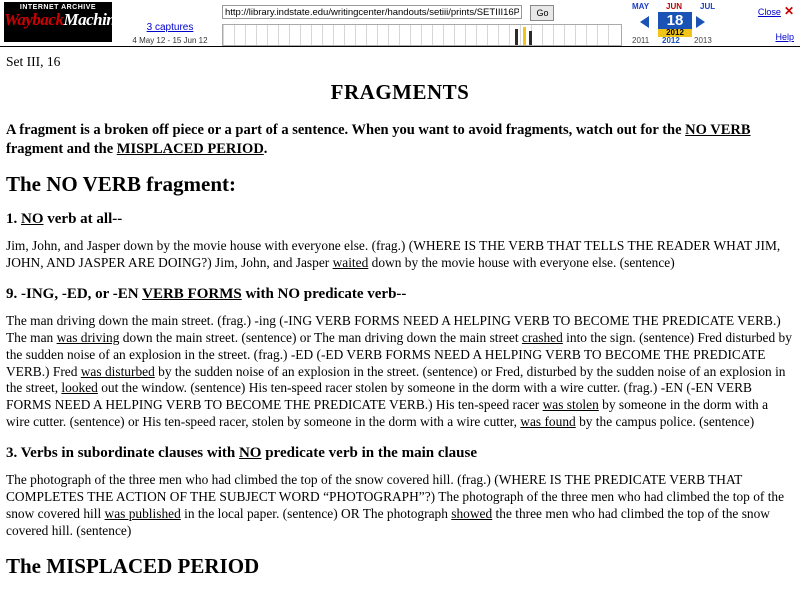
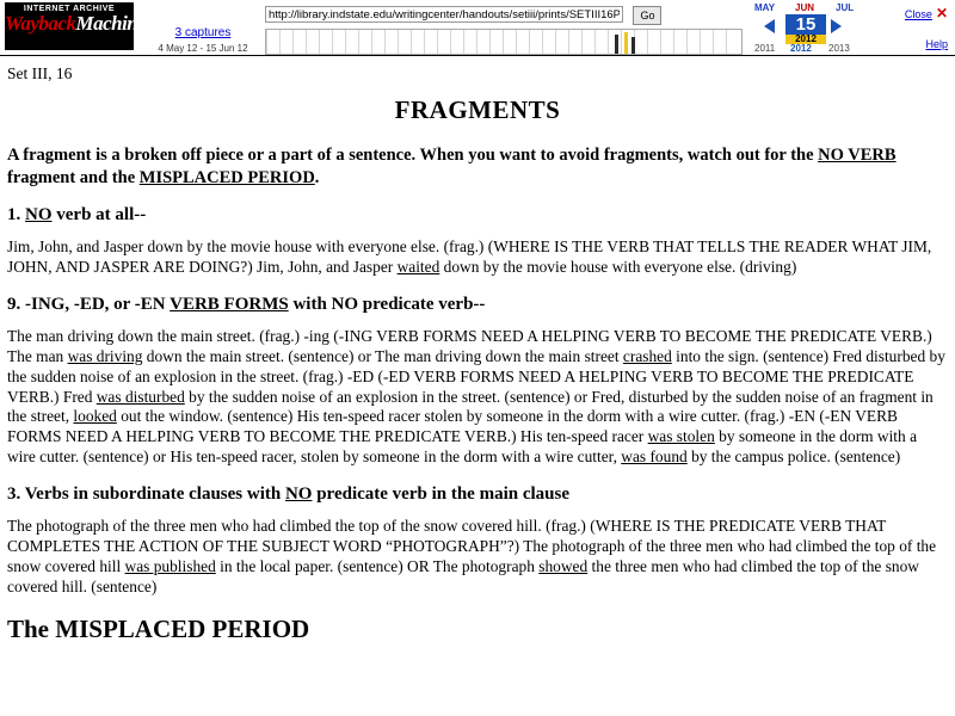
  WaybackMachin
  3 captures
  4 May 12 - 15 Jun 12
  http://library.indstate.edu/writingcenter/handouts/setiii/prints/SETIII16P Go
  MAY
  JUN
  JUL
- 18
+ 15
  2012
  2011
  2012
  2013
  Close ✕
  Help
  Set III, 16
  FRAGMENTS
  A fragment is a broken off piece or a part of a sentence. When you want to avoid fragments, watch out for the NO VERB fragment and the MISPLACED PERIOD.
- The NO VERB fragment:
  1. NO verb at all--
- Jim, John, and Jasper down by the movie house with everyone else. (frag.) (WHERE IS THE VERB THAT TELLS THE READER WHAT JIM, JOHN, AND JASPER ARE DOING?) Jim, John, and Jasper waited down by the movie house with everyone else. (sentence)
+ Jim, John, and Jasper down by the movie house with everyone else. (frag.) (WHERE IS THE VERB THAT TELLS THE READER WHAT JIM, JOHN, AND JASPER ARE DOING?) Jim, John, and Jasper waited down by the movie house with everyone else. (driving)
  9. -ING, -ED, or -EN VERB FORMS with NO predicate verb--
- The man driving down the main street. (frag.) -ing (-ING VERB FORMS NEED A HELPING VERB TO BECOME THE PREDICATE VERB.) The man was driving down the main street. (sentence) or The man driving down the main street crashed into the sign. (sentence) Fred disturbed by the sudden noise of an explosion in the street. (frag.) -ED (-ED VERB FORMS NEED A HELPING VERB TO BECOME THE PREDICATE VERB.) Fred was disturbed by the sudden noise of an explosion in the street. (sentence) or Fred, disturbed by the sudden noise of an explosion in the street, looked out the window. (sentence) His ten-speed racer stolen by someone in the dorm with a wire cutter. (frag.) -EN (-EN VERB FORMS NEED A HELPING VERB TO BECOME THE PREDICATE VERB.) His ten-speed racer was stolen by someone in the dorm with a wire cutter. (sentence) or His ten-speed racer, stolen by someone in the dorm with a wire cutter, was found by the campus police. (sentence)
+ The man driving down the main street. (frag.) -ing (-ING VERB FORMS NEED A HELPING VERB TO BECOME THE PREDICATE VERB.) The man was driving down the main street. (sentence) or The man driving down the main street crashed into the sign. (sentence) Fred disturbed by the sudden noise of an explosion in the street. (frag.) -ED (-ED VERB FORMS NEED A HELPING VERB TO BECOME THE PREDICATE VERB.) Fred was disturbed by the sudden noise of an explosion in the street. (sentence) or Fred, disturbed by the sudden noise of an fragment in the street, looked out the window. (sentence) His ten-speed racer stolen by someone in the dorm with a wire cutter. (frag.) -EN (-EN VERB FORMS NEED A HELPING VERB TO BECOME THE PREDICATE VERB.) His ten-speed racer was stolen by someone in the dorm with a wire cutter. (sentence) or His ten-speed racer, stolen by someone in the dorm with a wire cutter, was found by the campus police. (sentence)
  3. Verbs in subordinate clauses with NO predicate verb in the main clause
  The photograph of the three men who had climbed the top of the snow covered hill. (frag.) (WHERE IS THE PREDICATE VERB THAT COMPLETES THE ACTION OF THE SUBJECT WORD “PHOTOGRAPH”?) The photograph of the three men who had climbed the top of the snow covered hill was published in the local paper. (sentence) OR The photograph showed the three men who had climbed the top of the snow covered hill. (sentence)
  The MISPLACED PERIOD
